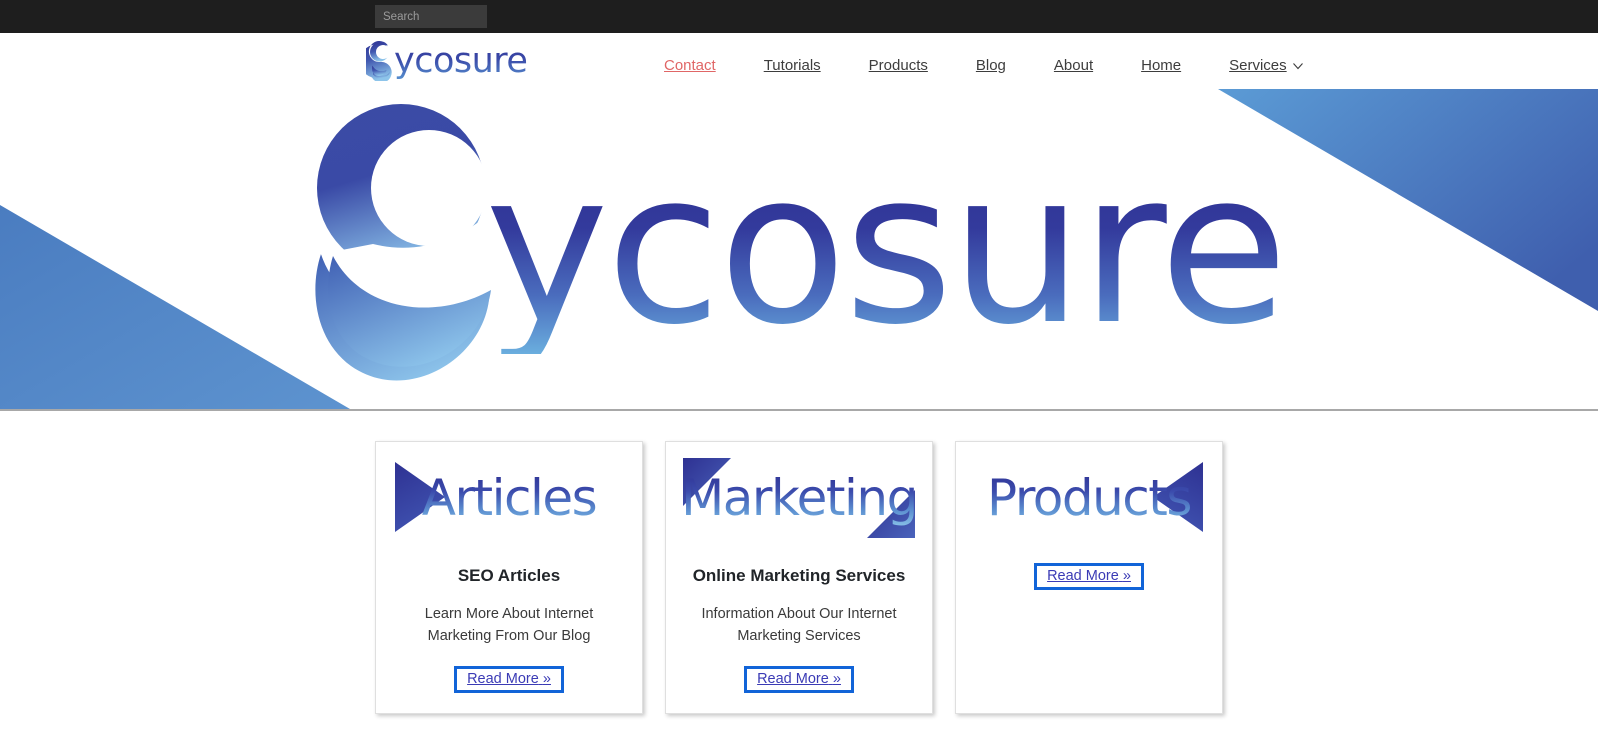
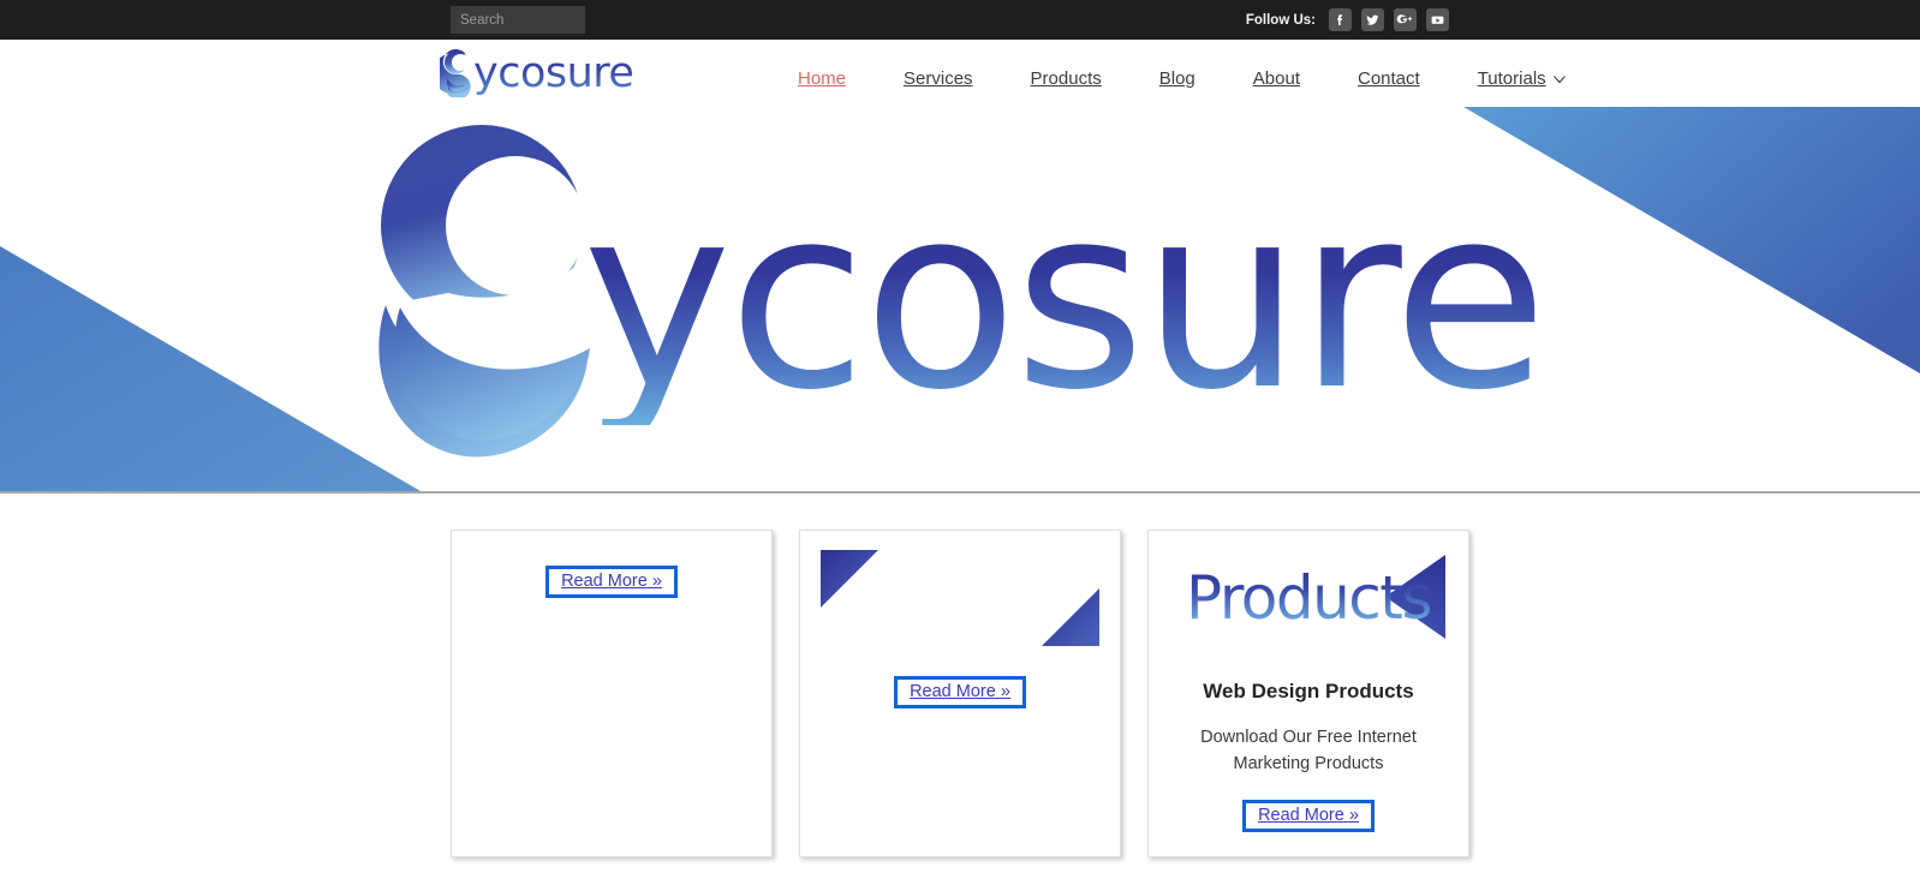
  Search
+ Follow Us:
  ycosure
- Contact
+ Home
- Tutorials
+ Services
  Products
  Blog
  About
- Home
+ Contact
- Services
+ Tutorials
  ycosure
- Articles
- SEO Articles
- Learn More About Internet Marketing From Our Blog
  Read More »
- Marketing
- Online Marketing Services
- Information About Our Internet Marketing Services
  Read More »
  Products
+ Web Design Products
+ Download Our Free Internet Marketing Products
  Read More »
